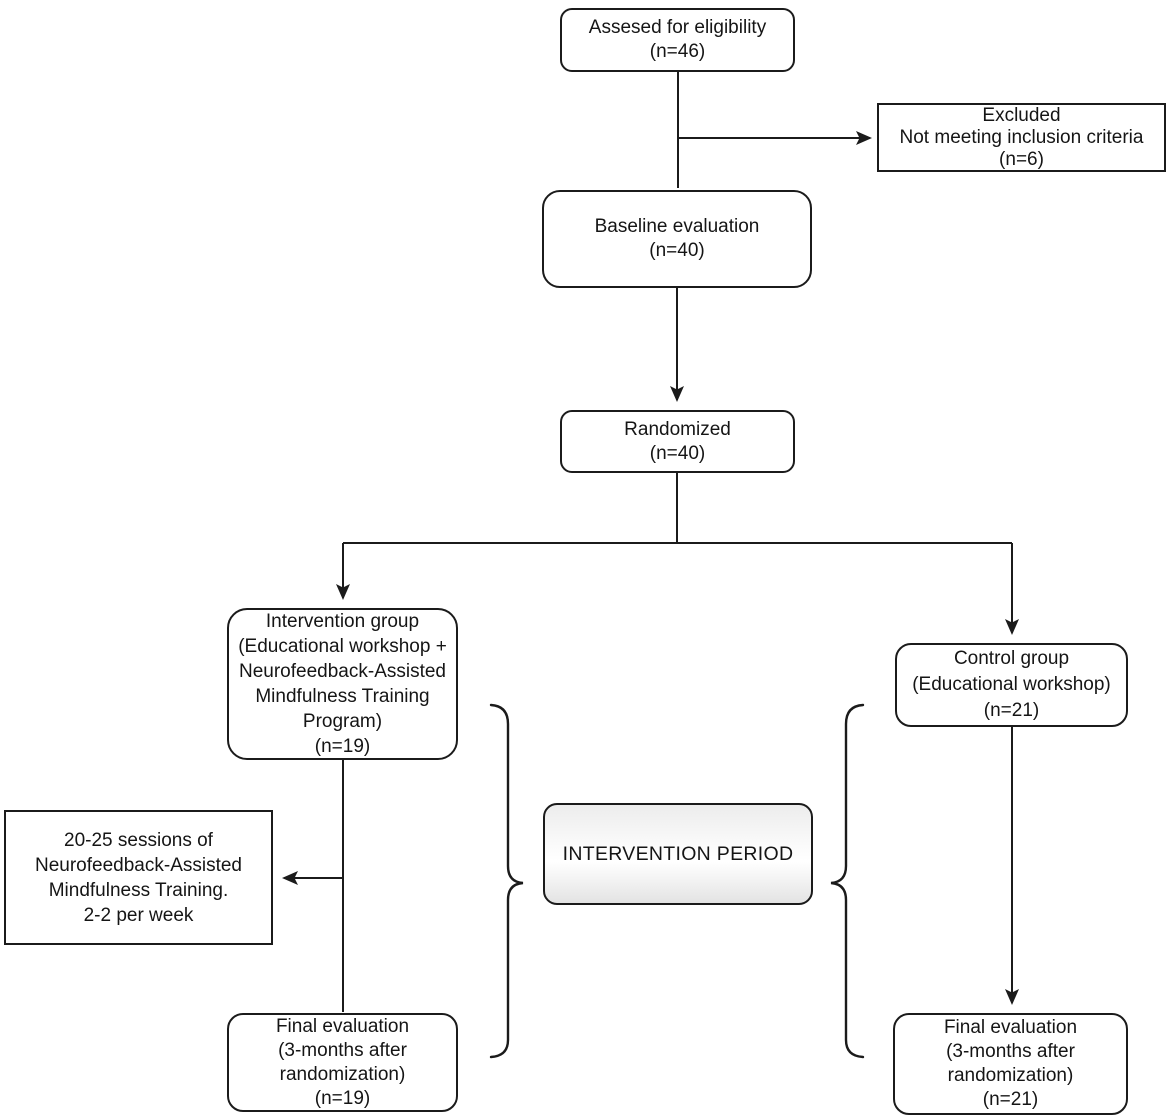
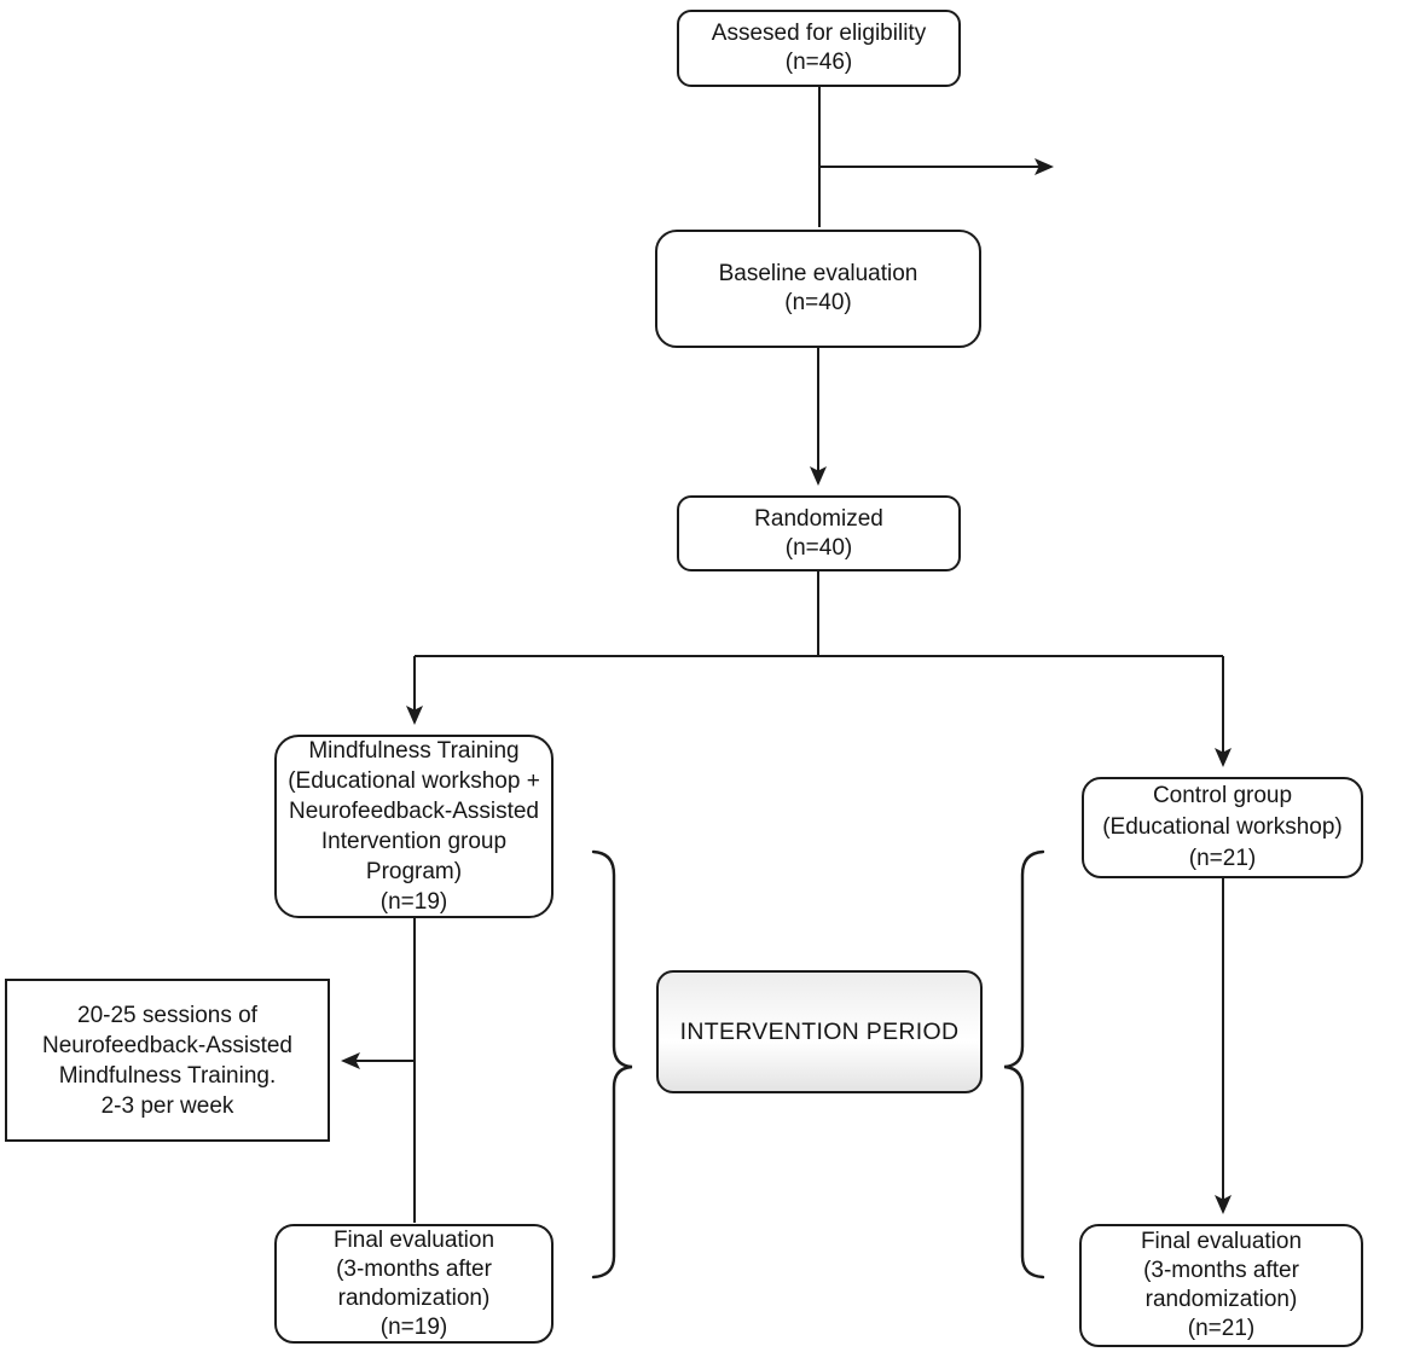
  Assesed for eligibility
  (n=46)
- Excluded
- Not meeting inclusion criteria
- (n=6)
  Baseline evaluation
  (n=40)
  Randomized
  (n=40)
- Intervention group
+ Mindfulness Training
  (Educational workshop +
  Neurofeedback-Assisted
- Mindfulness Training
+ Intervention group
  Program)
  (n=19)
  Control group
  (Educational workshop)
  (n=21)
  20-25 sessions of
  Neurofeedback-Assisted
  Mindfulness Training.
- 2-2 per week
+ 2-3 per week
  INTERVENTION PERIOD
  Final evaluation
  (3-months after
  randomization)
  (n=19)
  Final evaluation
  (3-months after
  randomization)
  (n=21)
